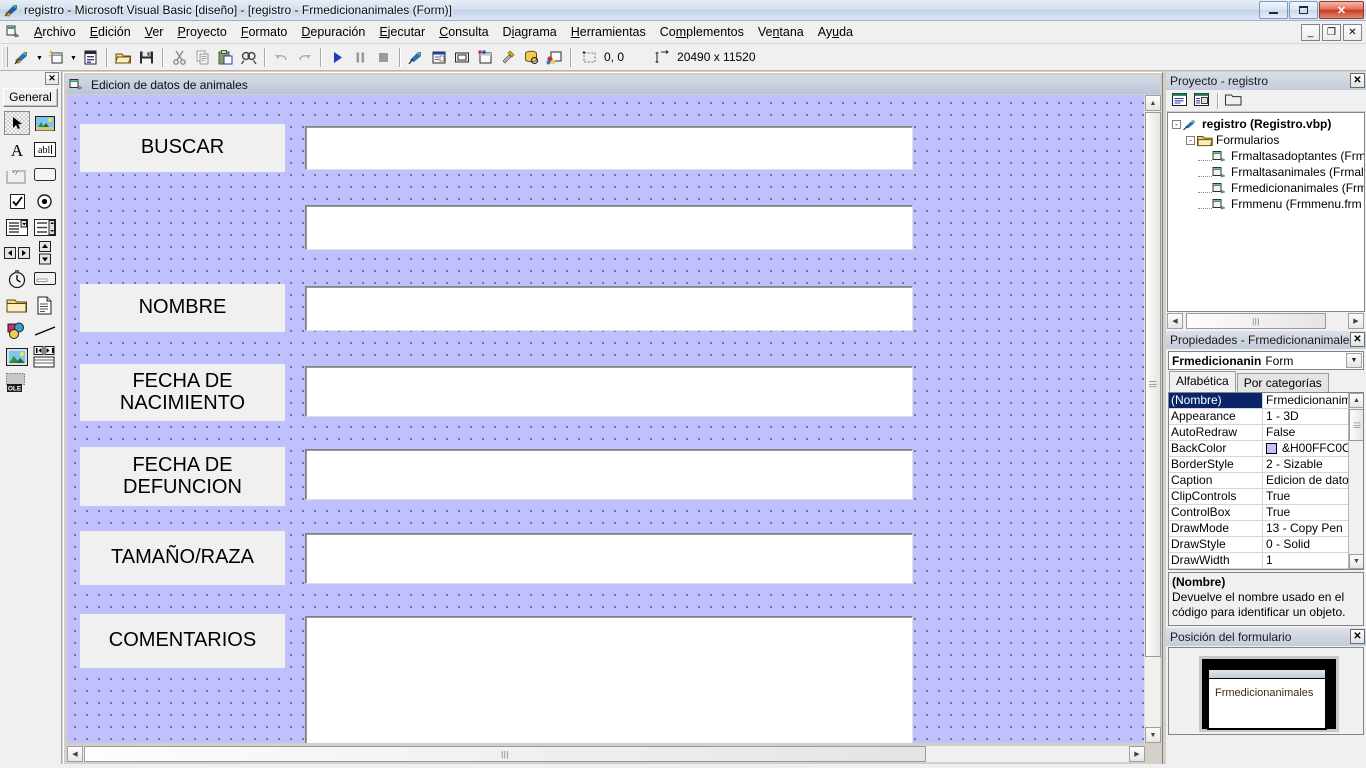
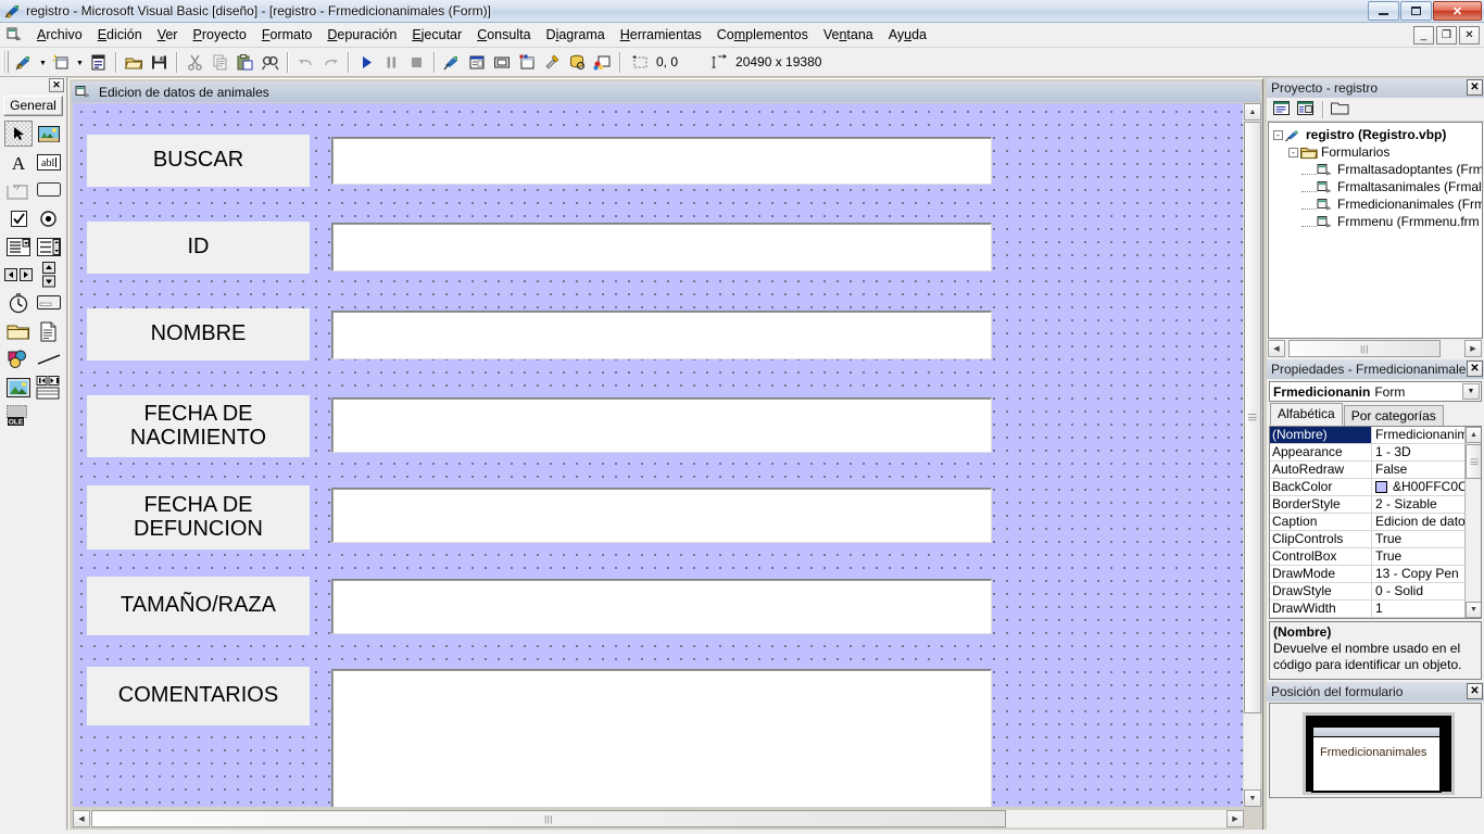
  registro - Microsoft Visual Basic [diseño] - [registro - Frmedicionanimales (Form)]
  ✕
  Archivo
  Edición
  Ver
  Proyecto
  Formato
  Depuración
  Ejecutar
  Consulta
  Diagrama
  Herramientas
  Complementos
  Ventana
  Ayuda
  _
  ❐
  ✕
  0, 0
- 20490 x 11520
+ 20490 x 19380
  ✕
  General
  A
  abl
  Edicion de datos de animales
  BUSCAR
+ ID
  NOMBRE
  FECHA DE
  NACIMIENTO
  FECHA DE
  DEFUNCION
  TAMAÑO/RAZA
  COMENTARIOS
  |||
  Proyecto - registro
  ✕
  -
  registro (Registro.vbp)
  -
  Formularios
  Frmaltasadoptantes (Frm
  Frmaltasanimales (Frmal
  Frmedicionanimales (Frm
  Frmmenu (Frmmenu.frm
  |||
  Propiedades - Frmedicionanimale
  ✕
  Frmedicionanin
  Form
  Alfabética
  Por categorías
  (Nombre)
  Frmedicionanim
  Appearance
  1 - 3D
  AutoRedraw
  False
  BackColor
  &H00FFC0C
  BorderStyle
  2 - Sizable
  Caption
  Edicion de dato
  ClipControls
  True
  ControlBox
  True
  DrawMode
  13 - Copy Pen
  DrawStyle
  0 - Solid
  DrawWidth
  1
  (Nombre)
  Devuelve el nombre usado en el código para identificar un objeto.
  Posición del formulario
  ✕
  Frmedicionanimales
